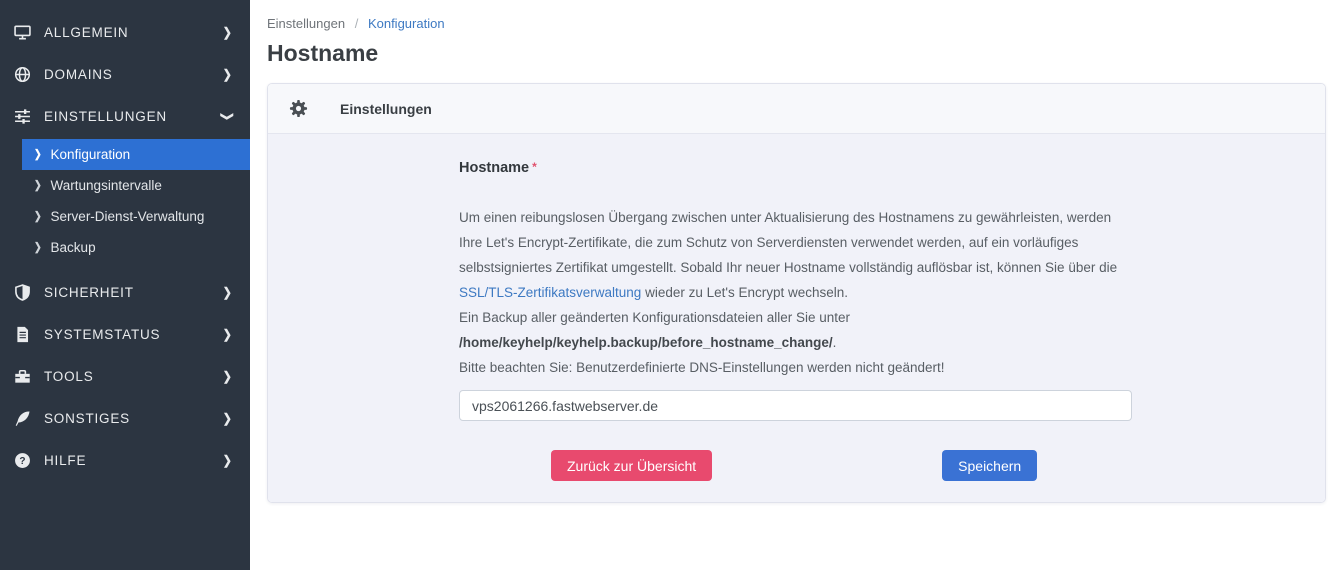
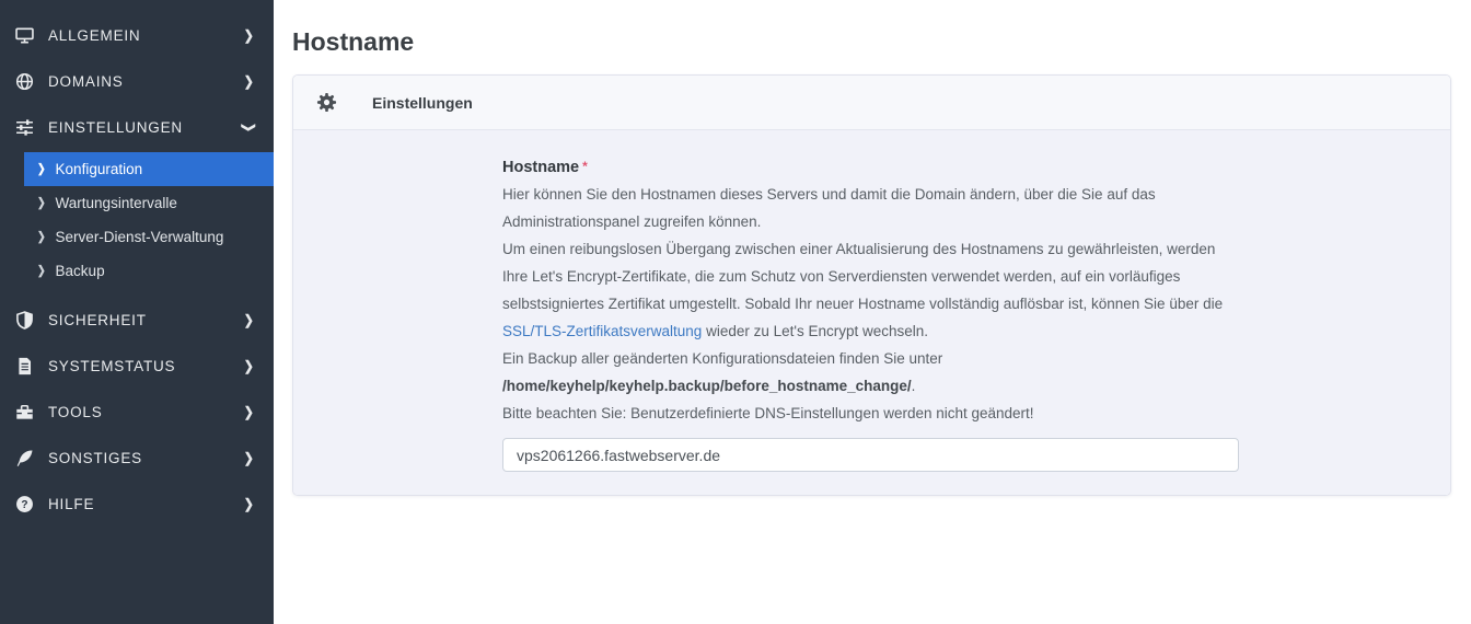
  ALLGEMEIN
  ❯
  DOMAINS
  ❯
  EINSTELLUNGEN
  ❯
  Konfiguration
  ❯
  Wartungsintervalle
  ❯
  Server-Dienst-Verwaltung
  ❯
  Backup
  SICHERHEIT
  ❯
  SYSTEMSTATUS
  ❯
  TOOLS
  ❯
  SONSTIGES
  ❯
  ?
  HILFE
  ❯
- Einstellungen / Konfiguration
  Hostname
  Einstellungen
  Hostname *
+ Hier können Sie den Hostnamen dieses Servers und damit die Domain ändern, über die Sie auf das Administrationspanel zugreifen können.
- Um einen reibungslosen Übergang zwischen unter Aktualisierung des Hostnamens zu gewährleisten, werden Ihre Let's Encrypt-Zertifikate, die zum Schutz von Serverdiensten verwendet werden, auf ein vorläufiges selbstsigniertes Zertifikat umgestellt. Sobald Ihr neuer Hostname vollständig auflösbar ist, können Sie über die SSL/TLS-Zertifikatsverwaltung wieder zu Let's Encrypt wechseln.
+ Um einen reibungslosen Übergang zwischen einer Aktualisierung des Hostnamens zu gewährleisten, werden Ihre Let's Encrypt-Zertifikate, die zum Schutz von Serverdiensten verwendet werden, auf ein vorläufiges selbstsigniertes Zertifikat umgestellt. Sobald Ihr neuer Hostname vollständig auflösbar ist, können Sie über die SSL/TLS-Zertifikatsverwaltung wieder zu Let's Encrypt wechseln.
- Ein Backup aller geänderten Konfigurationsdateien aller Sie unter /home/keyhelp/keyhelp.backup/before_hostname_change/.
+ Ein Backup aller geänderten Konfigurationsdateien finden Sie unter /home/keyhelp/keyhelp.backup/before_hostname_change/.
  Bitte beachten Sie: Benutzerdefinierte DNS-Einstellungen werden nicht geändert!
  vps2061266.fastwebserver.de
- Zurück zur Übersicht
- Speichern
